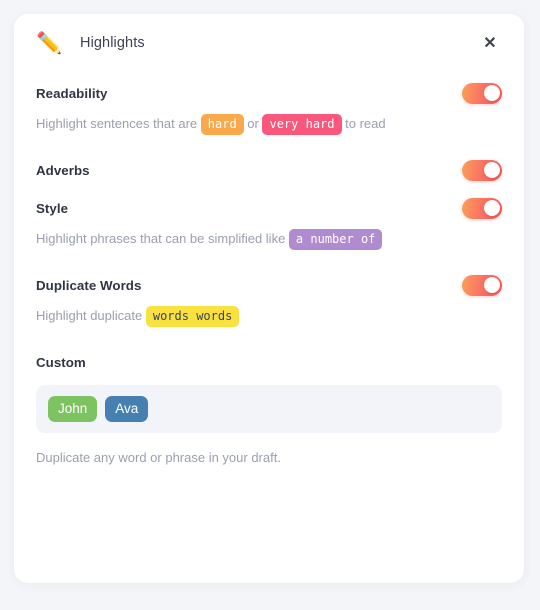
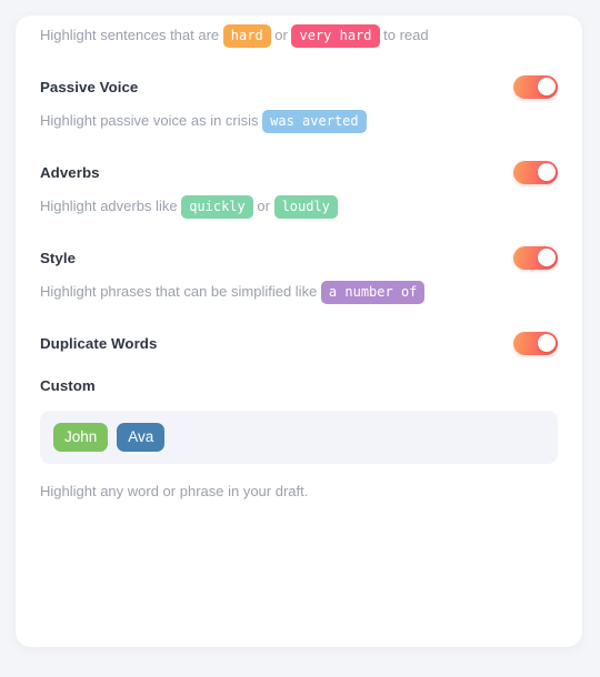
- ✏️
- Highlights
- ✕
- Readability
  Highlight sentences that are hard or very hard to read
+ Passive Voice
+ Highlight passive voice as in crisis was averted
  Adverbs
+ Highlight adverbs like quickly or loudly
  Style
  Highlight phrases that can be simplified like a number of
  Duplicate Words
- Highlight duplicate words words
  Custom
  John
  Ava
- Duplicate any word or phrase in your draft.
+ Highlight any word or phrase in your draft.
